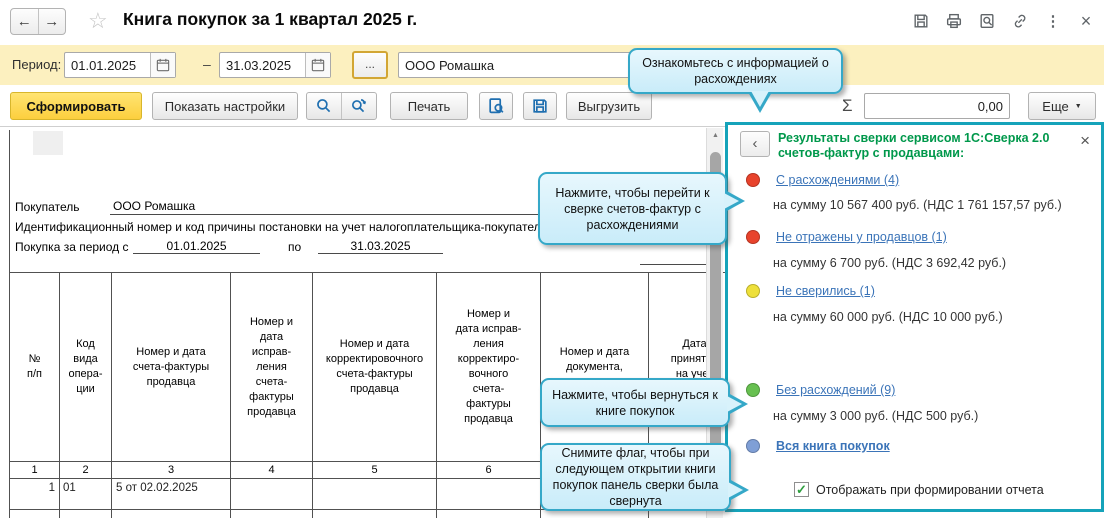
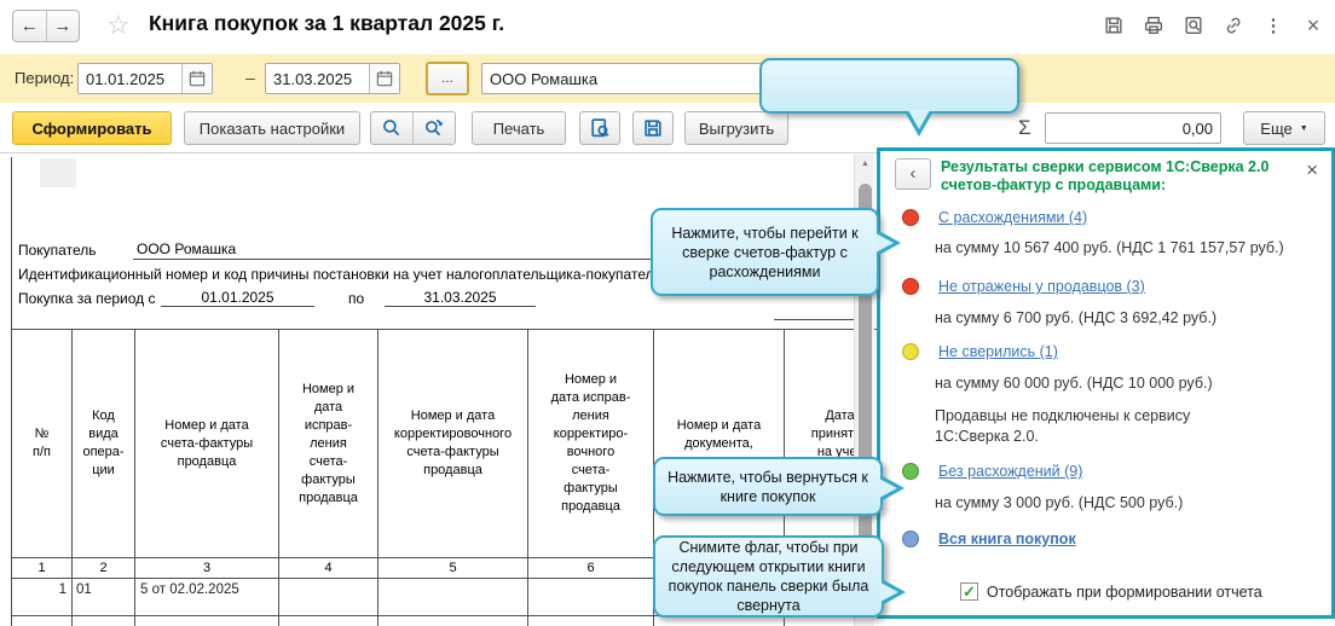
  ←
  →
  ☆
  Книга покупок за 1 квартал 2025 г.
  ⋮
  ×
  Период:
  01.01.2025
  –
  31.03.2025
  ...
  ООО Ромашка
  Сформировать
  Показать настройки
  Печать
  Выгрузить
  Σ
  0,00
  Еще
  Покупатель
  ООО Ромашка
  Идентификационный номер и код причины постановки на учет налогоплательщика-покупате
  Покупка за период с
  01.01.2025
  по
  31.03.2025
  №
  п/п
  Код
  вида
  опера-
  ции
  Номер и дата
  счета-фактуры
  продавца
  Номер и
  дата
  исправ-
  ления
  счета-
  фактуры
  продавца
  Номер и дата
  корректировочного
  счета-фактуры
  продавца
  Номер и
  дата исправ-
  ления
  корректиро-
  вочного
  счета-
  фактуры
  продавца
  Номер и дата
  документа,
  Дата
  принят
  1
  2
  3
  4
  5
  6
  1
  01
  5 от 02.02.2025
  ‹
  ×
  Результаты сверки сервисом 1С:Сверка 2.0 счетов-фактур с продавцами:
  С расхождениями (4)
  на сумму 10 567 400 руб. (НДС 1 761 157,57 руб.)
- Не отражены у продавцов (1)
+ Не отражены у продавцов (3)
  на сумму 6 700 руб. (НДС 3 692,42 руб.)
  Не сверились (1)
  на сумму 60 000 руб. (НДС 10 000 руб.)
+ Продавцы не подключены к сервису 1С:Сверка 2.0.
  Без расхождений (9)
  на сумму 3 000 руб. (НДС 500 руб.)
  Вся книга покупок
  ✓
  Отображать при формировании отчета
- Ознакомьтесь с информацией о расхождениях
  Нажмите, чтобы перейти к сверке счетов-фактур с расхождениями
  Нажмите, чтобы вернуться к книге покупок
  Снимите флаг, чтобы при следующем открытии книги покупок панель сверки была свернута
